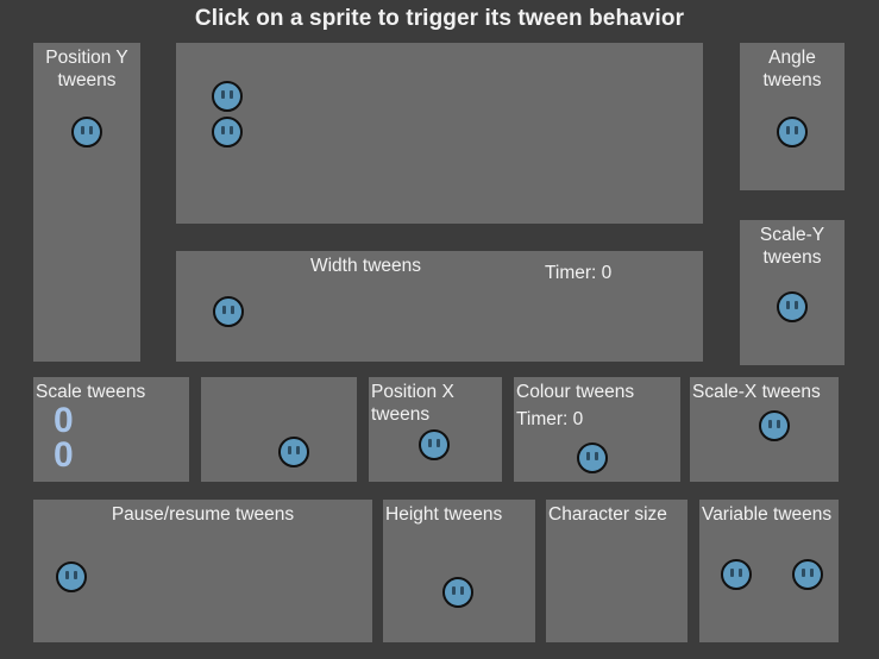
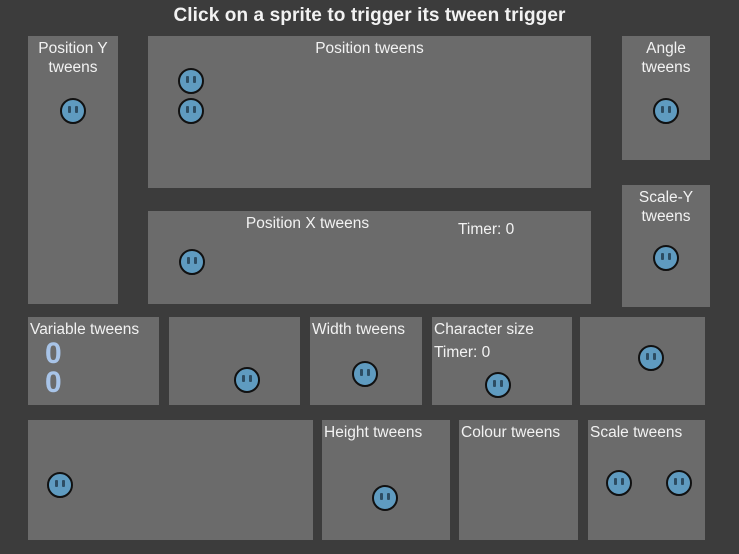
- Click on a sprite to trigger its tween behavior
+ Click on a sprite to trigger its tween trigger
  Position Y
  tweens
+ Position tweens
  Angle
  tweens
  Scale-Y
  tweens
- Width tweens
+ Position X tweens
  Timer: 0
- Scale tweens
+ Variable tweens
  0
  0
- Position X tweens
+ Width tweens
- Colour tweens
+ Character size
  Timer: 0
- Scale-X tweens
- Pause/resume tweens
  Height tweens
- Character size
+ Colour tweens
- Variable tweens
+ Scale tweens
